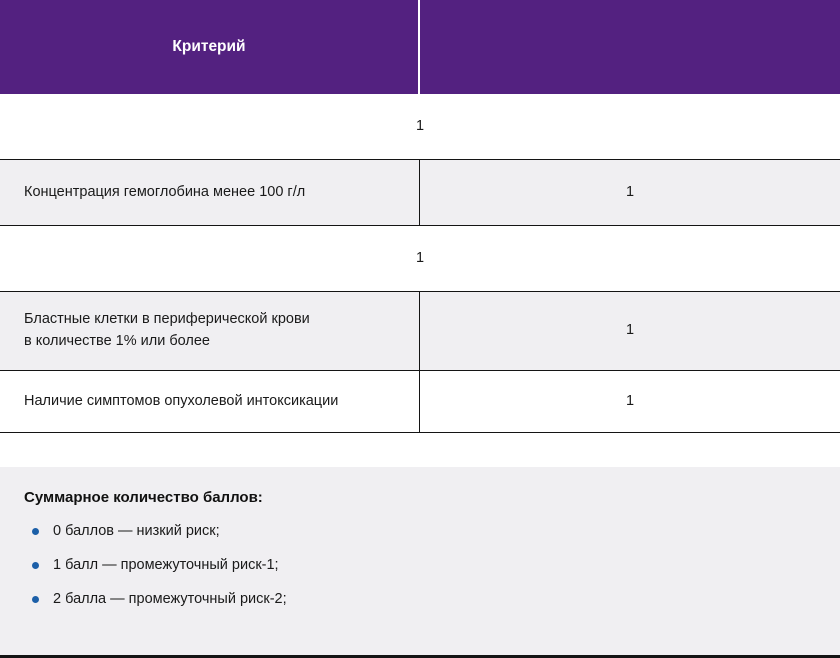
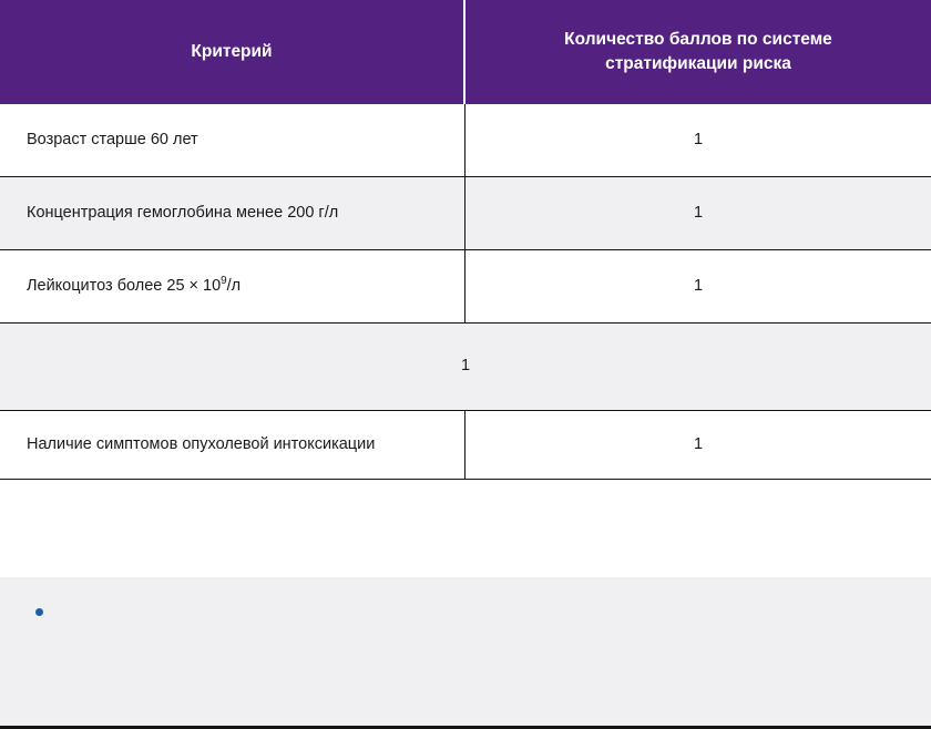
  Критерий
+ Количество баллов по системе
+ стратификации риска
+ Возраст старше 60 лет
  1
- Концентрация гемоглобина менее 100 г/л
+ Концентрация гемоглобина менее 200 г/л
  1
+ Лейкоцитоз более 25 × 109/л
  1
- Бластные клетки в периферической крови
- в количестве 1% или более
  1
  Наличие симптомов опухолевой интоксикации
  1
- Суммарное количество баллов:
- 0 баллов — низкий риск;
- 1 балл — промежуточный риск-1;
- 2 балла — промежуточный риск-2;
